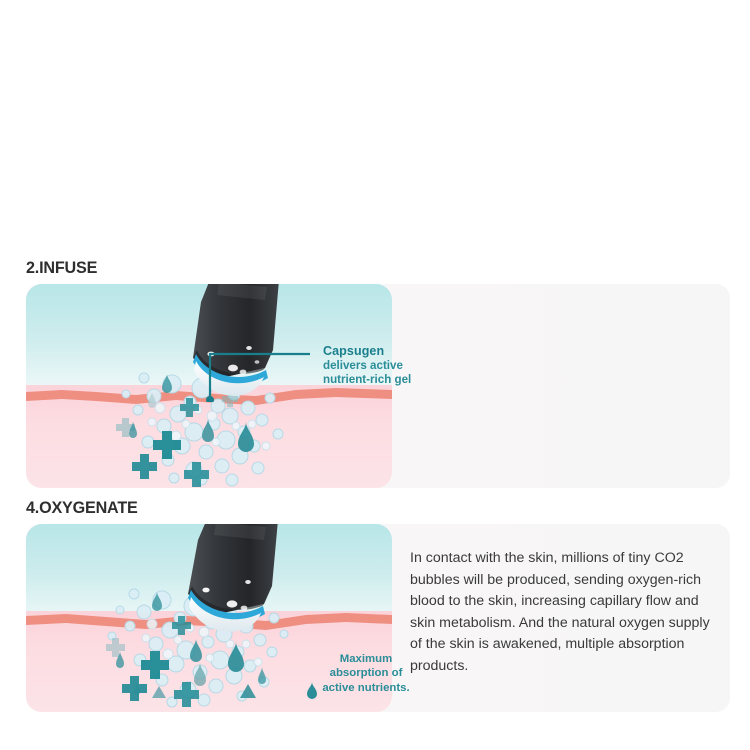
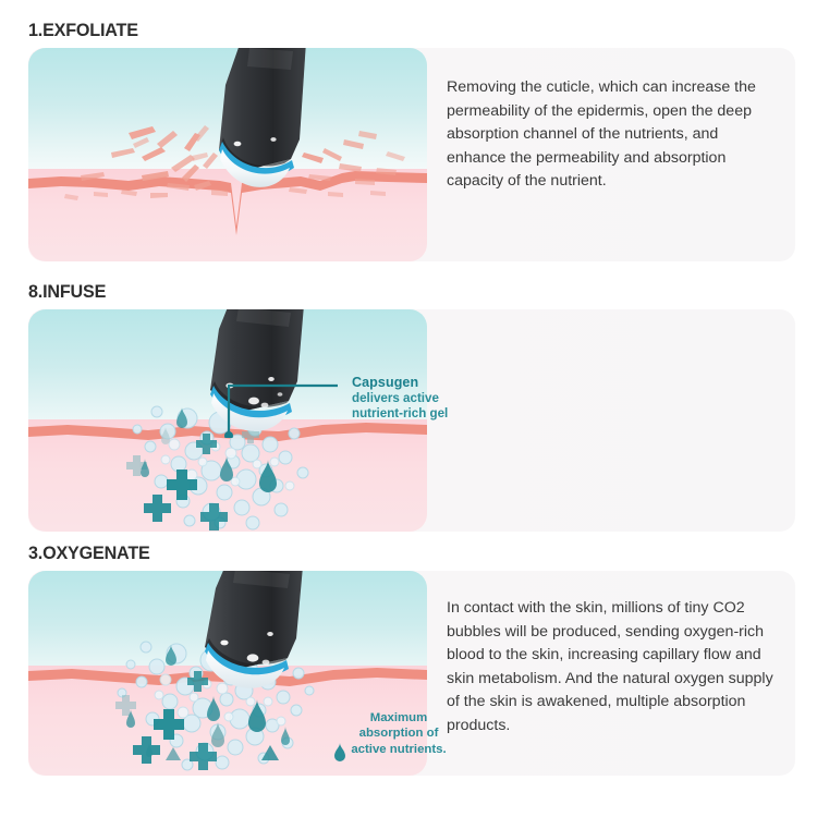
+ 1.EXFOLIATE
+ Removing the cuticle, which can increase the permeability of the epidermis, open the deep absorption channel of the nutrients, and enhance the permeability and absorption capacity of the nutrient.
- 2.INFUSE
+ 8.INFUSE
  Capsugen
  delivers active
  nutrient-rich gel
- 4.OXYGENATE
+ 3.OXYGENATE
  Maximum
  absorption of
  active nutrients.
  In contact with the skin, millions of tiny CO2 bubbles will be produced, sending oxygen-rich blood to the skin, increasing capillary flow and skin metabolism. And the natural oxygen supply of the skin is awakened, multiple absorption products.
